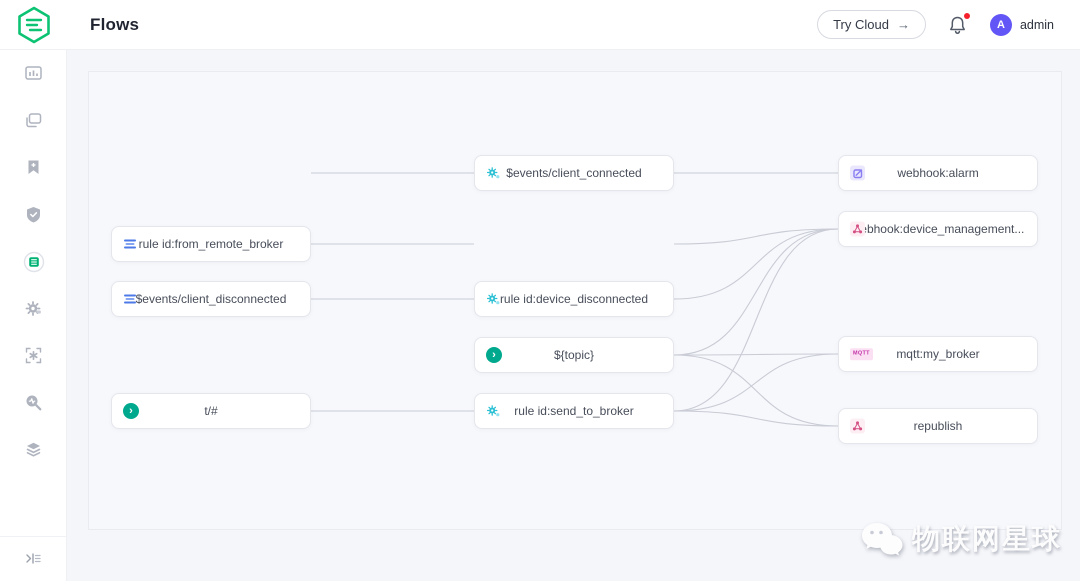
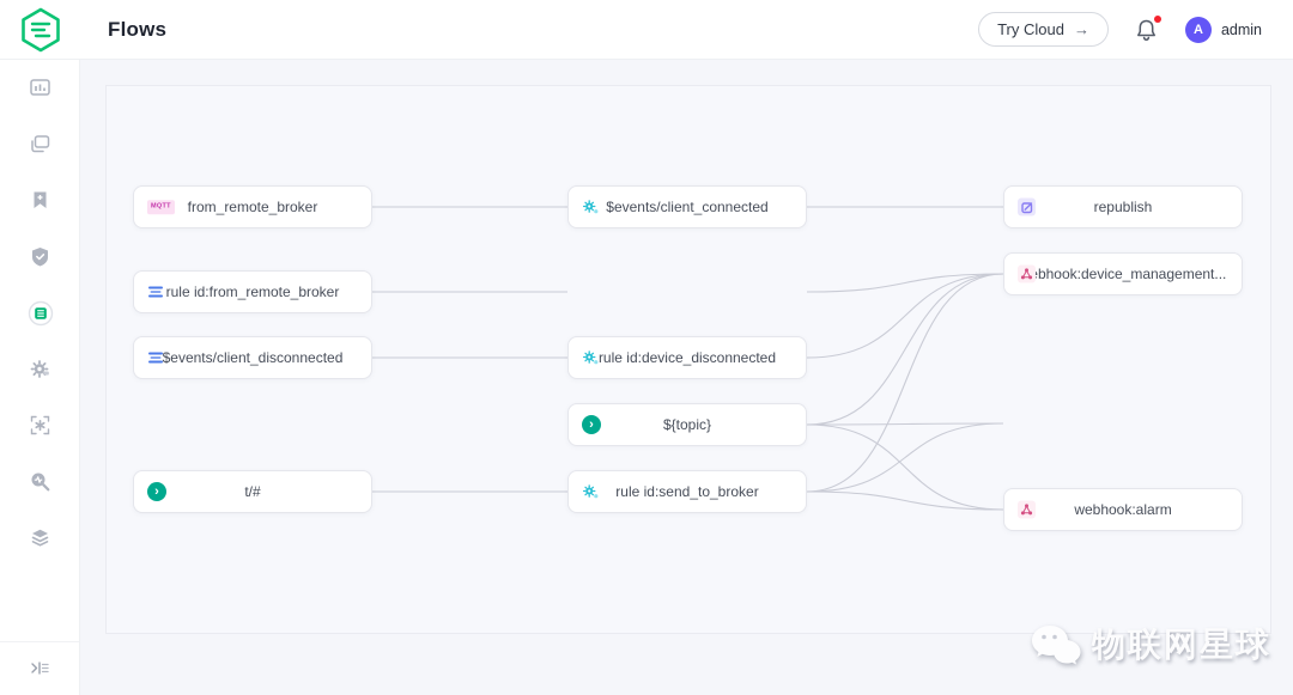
  Flows
  Try Cloud
  →
  A
  admin
+ from_remote_broker
  rule id:from_remote_broker
  $events/client_disconnected
  ›
  t/#
  $events/client_connected
  rule id:device_disconnected
  ›
  ${topic}
  rule id:send_to_broker
- webhook:alarm
+ republish
  bhook:device_management...
- mqtt:my_broker
- republish
+ webhook:alarm
  物联网星球
